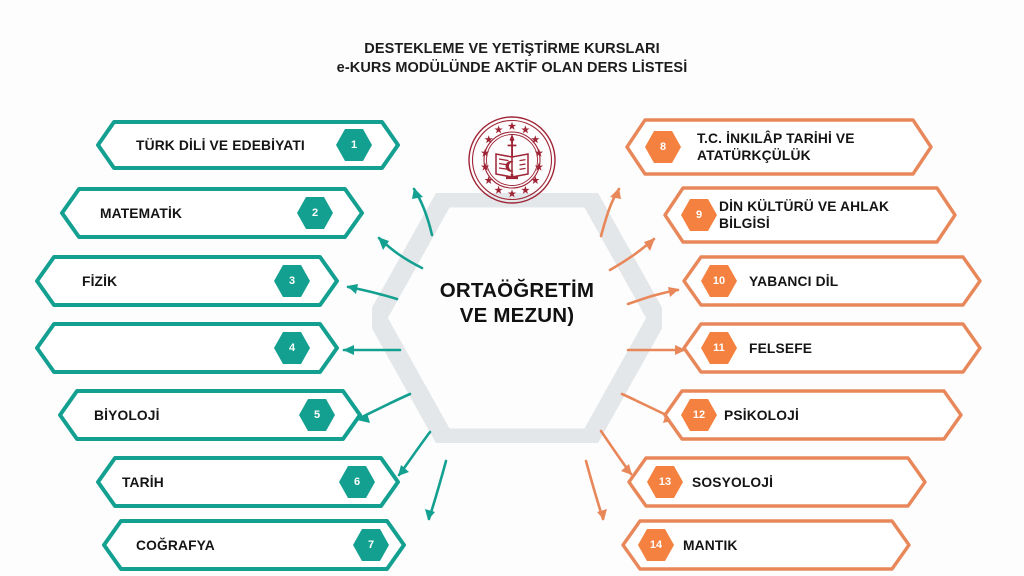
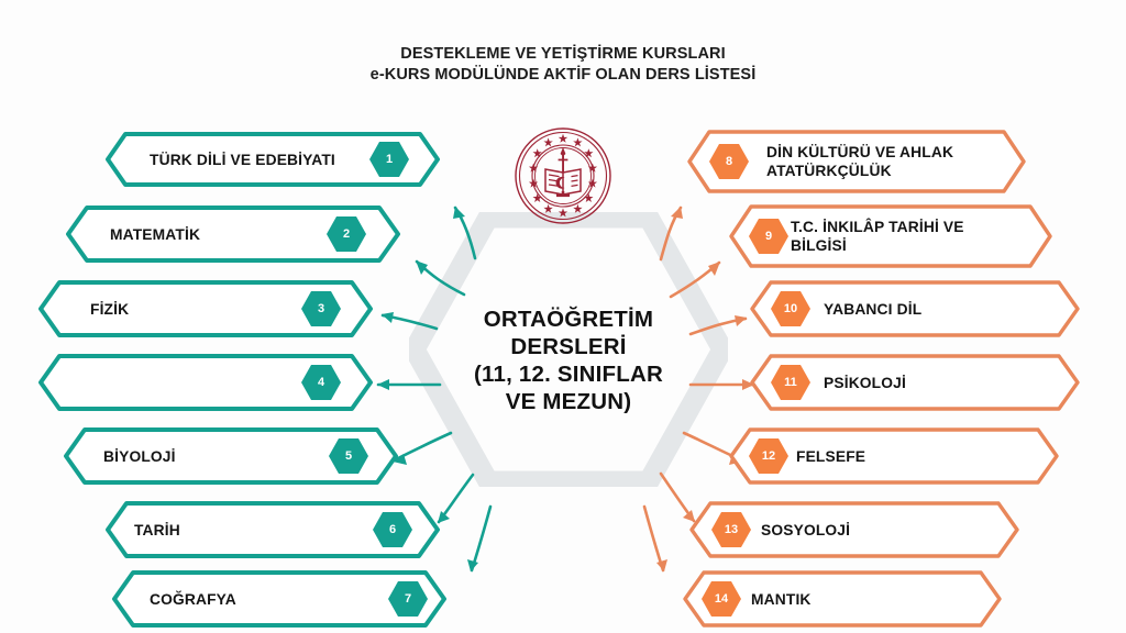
  DESTEKLEME VE YETİŞTİRME KURSLARI
  e-KURS MODÜLÜNDE AKTİF OLAN DERS LİSTESİ
  ORTAÖĞRETİM
+ DERSLERİ
+ (11, 12. SINIFLAR
  VE MEZUN)
  TÜRK DİLİ VE EDEBİYATI
  1
  MATEMATİK
  2
  FİZİK
  3
  4
  BİYOLOJİ
  5
  TARİH
  6
  COĞRAFYA
  7
- T.C. İNKILÂP TARİHİ VE
+ DİN KÜLTÜRÜ VE AHLAK
  ATATÜRKÇÜLÜK
  8
- DİN KÜLTÜRÜ VE AHLAK
+ T.C. İNKILÂP TARİHİ VE
  BİLGİSİ
  9
  YABANCI DİL
  10
- FELSEFE
+ PSİKOLOJİ
  11
- PSİKOLOJİ
+ FELSEFE
  12
  SOSYOLOJİ
  13
  MANTIK
  14
